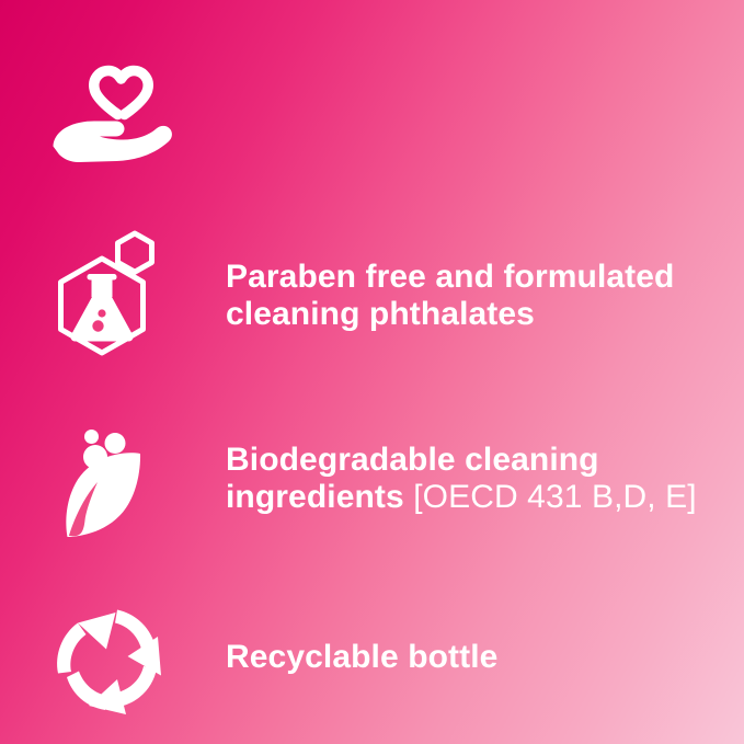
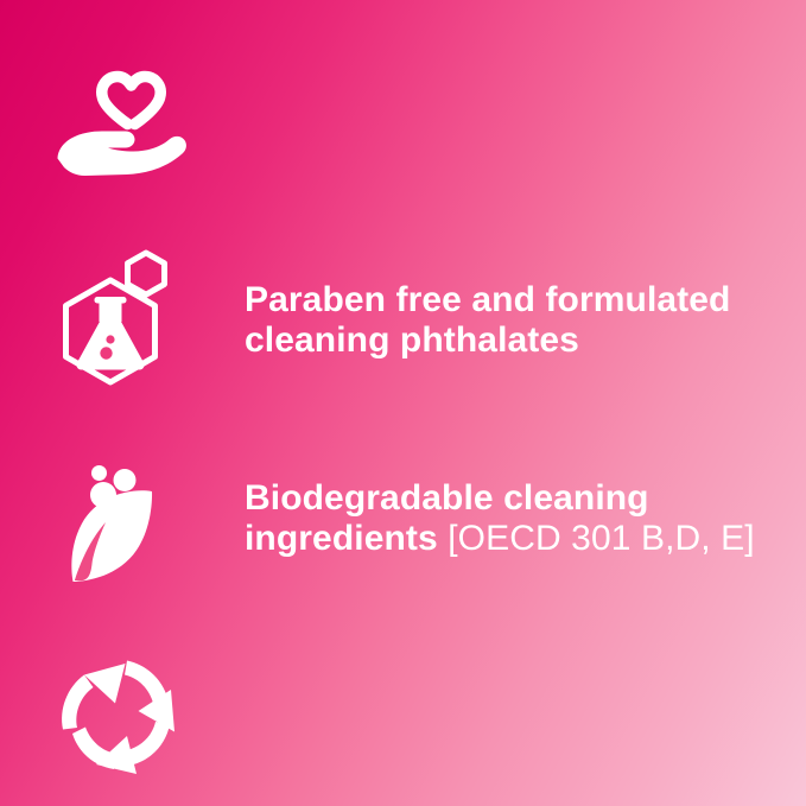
  Paraben free and formulated cleaning phthalates
- Biodegradable cleaning ingredients [OECD 431 B,D, E]
+ Biodegradable cleaning ingredients [OECD 301 B,D, E]
- Recyclable bottle
